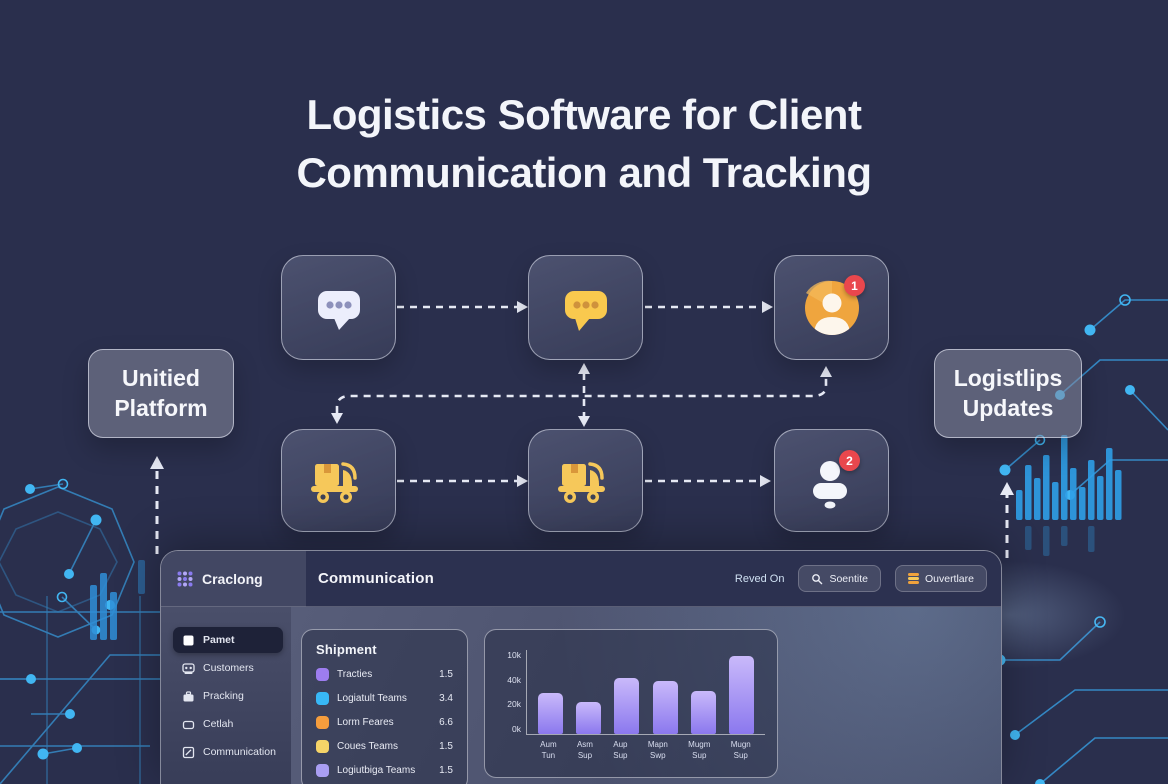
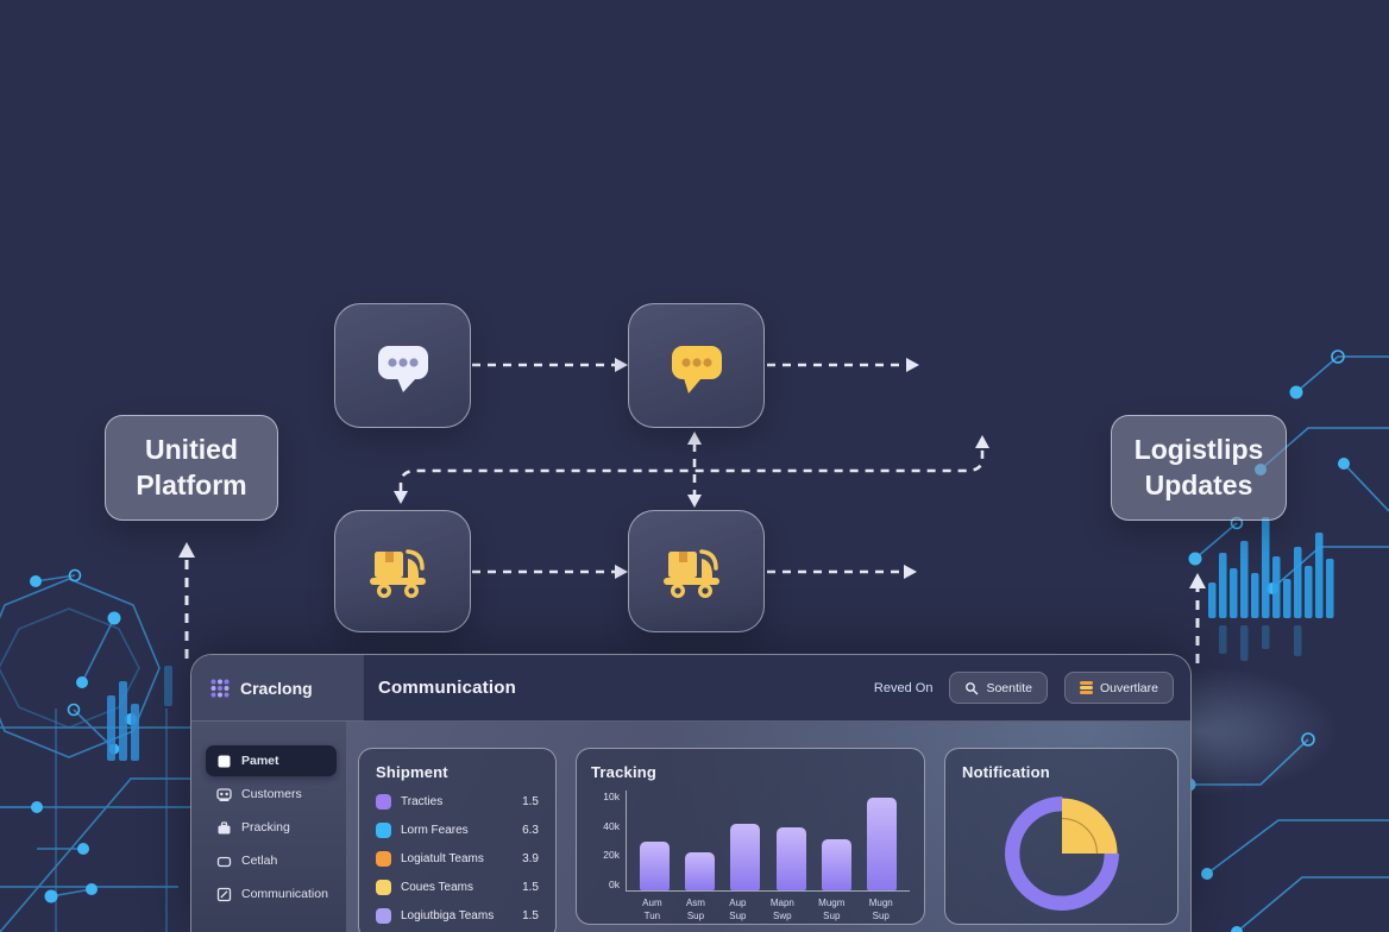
- Logistics Software for Client
- Communication and Tracking
- 1
- 2
  Unitied
  Platform
  Logistlips
  Updates
  Craclong
  Communication
  Reved On
  Soentite
  Ouvertlare
  Pamet
  Customers
  Pracking
  Cetlah
  Communication
  Shipment
  Tracties
  1.5
- Logiatult Teams
+ Lorm Feares
- 3.4
+ 6.3
- Lorm Feares
+ Logiatult Teams
- 6.6
+ 3.9
  Coues Teams
  1.5
  Logiutbiga Teams
  1.5
+ Tracking
  10k
  40k
  20k
  0k
  Aum
  Tun
  Asm
  Sup
  Aup
  Sup
  Mapn
  Swp
  Mugm
  Sup
  Mugn
  Sup
+ Notification
